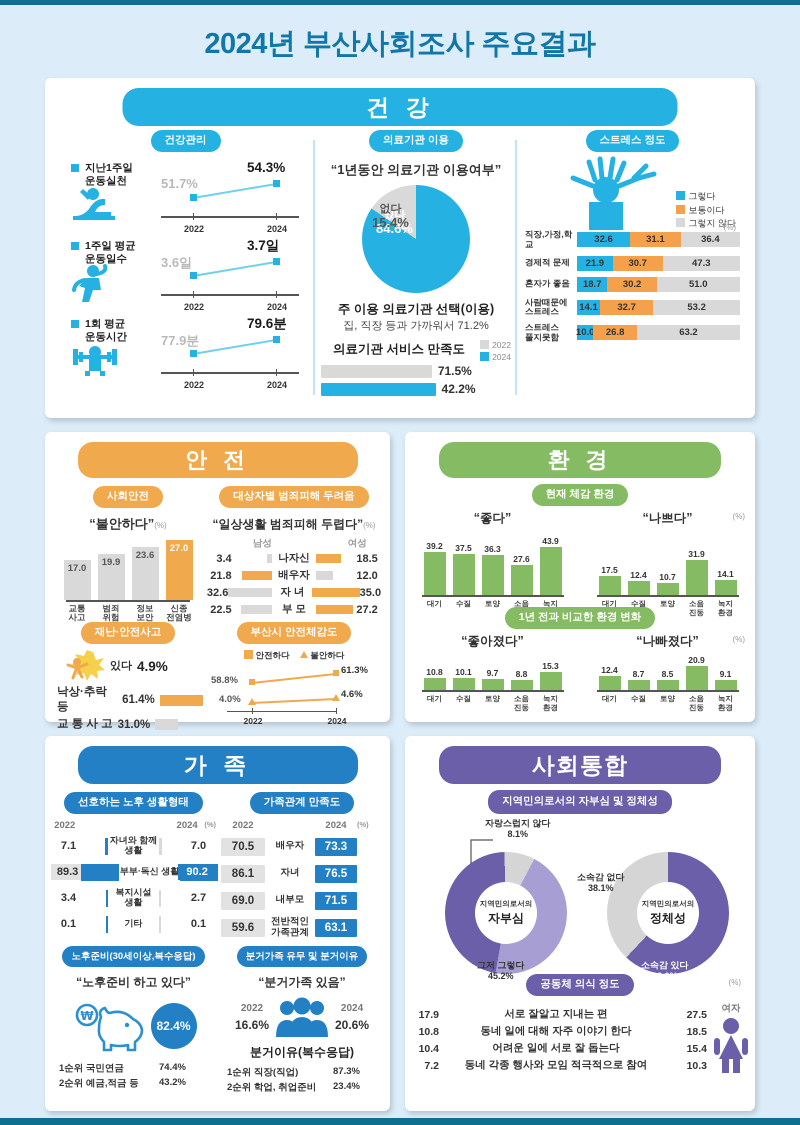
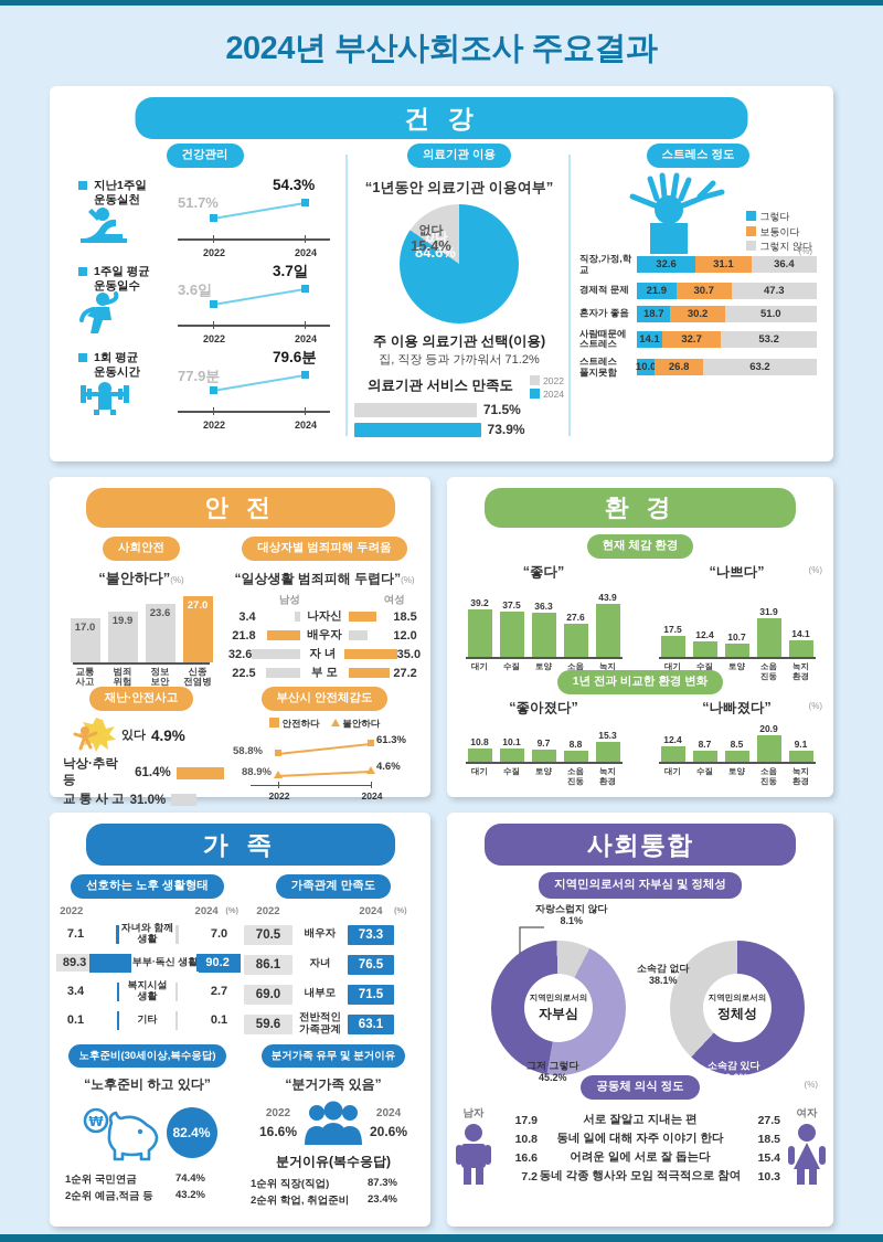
  2024년 부산사회조사 주요결과
  건 강
  건강관리
  지난1주일
  운동실천
  51.7%
  54.3%
  2022
  2024
  1주일 평균
  운동일수
  3.6일
  3.7일
  2022
  2024
  1회 평균
  운동시간
  77.9분
  79.6분
  2022
  2024
  의료기관 이용
  “1년동안 의료기관 이용여부”
  있다
  84.6%
  없다
  15.4%
  주 이용 의료기관 선택(이용)
  집, 직장 등과 가까워서 71.2%
  의료기관 서비스 만족도
  2022
  2024
  71.5%
- 42.2%
+ 73.9%
  스트레스 정도
  그렇다
  보통이다
  그렇지 않다
  (%)
  직장,가정,학교
  32.6
  31.1
  36.4
  경제적 문제
  21.9
  30.7
  47.3
  혼자가 좋음
  18.7
  30.2
  51.0
  사람때문에
  스트레스
  14.1
  32.7
  53.2
  스트레스
  풀지못함
  10.0
  26.8
  63.2
  안 전
  사회안전
  “불안하다”(%)
  17.0
  19.9
  23.6
  27.0
  교통
  사고
  범죄
  위험
  정보
  보안
  신종
  전염병
  대상자별 범죄피해 두려움
  “일상생활 범죄피해 두렵다”(%)
  남성
  여성
  3.4
  나자신
  18.5
  21.8
  배우자
  12.0
  32.6
  자 녀
  35.0
  22.5
  부 모
  27.2
  재난·안전사고
  있다
  4.9%
  낙상·추락등
  61.4%
  교 통 사 고
  31.0%
  부산시 안전체감도
  안전하다 불안하다
  58.8%
  61.3%
- 4.0%
+ 88.9%
  4.6%
  2022
  2024
  환 경
  현재 체감 환경
  (%)
  “좋다”
  39.2
  37.5
  36.3
  27.6
  43.9
  대기
  수질
  토양
  소음
  녹지
  “나쁘다”
  17.5
  12.4
  10.7
  31.9
  14.1
  대기
  수질
  토양
  소음
  진동
  녹지
  환경
  1년 전과 비교한 환경 변화
  (%)
  “좋아졌다”
  10.8
  10.1
  9.7
  8.8
  15.3
  대기
  수질
  토양
  소음
  진동
  녹지
  환경
  “나빠졌다”
  12.4
  8.7
  8.5
  20.9
  9.1
  대기
  수질
  토양
  소음
  진동
  녹지
  환경
  가 족
  선호하는 노후 생활형태
  2022
  2024
  (%)
  7.1
  자녀와 함께
  생활
  7.0
  89.3
  부부·독신 생활
  90.2
  3.4
  복지시설
  생활
  2.7
  0.1
  기타
  0.1
  가족관계 만족도
  2022
  2024
  (%)
  70.5
  배우자
  73.3
  86.1
  자녀
  76.5
  69.0
  내부모
  71.5
  59.6
  전반적인
  가족관계
  63.1
  노후준비(30세이상,복수응답)
  “노후준비 하고 있다”
  ₩
  82.4%
  1순위 국민연금
  74.4%
  2순위 예금,적금 등
  43.2%
  분거가족 유무 및 분거이유
  “분거가족 있음”
  2022
  16.6%
  2024
  20.6%
  분거이유(복수응답)
  1순위 직장(직업)
  87.3%
  2순위 학업, 취업준비
  23.4%
  사회통합
  지역민의로서의 자부심 및 정체성
  지역민의로서의
  자부심
  자랑스럽지 않다
  8.1%
  그저 그렇다
  45.2%
  지역민의로서의
  정체성
  소속감 없다
  38.1%
  소속감 있다
  62.0%
  공동체 의식 정도
  (%)
+ 남자
  17.9
  서로 잘알고 지내는 편
  27.5
  10.8
  동네 일에 대해 자주 이야기 한다
  18.5
- 10.4
+ 16.6
  어려운 일에 서로 잘 돕는다
  15.4
  7.2
  동네 각종 행사와 모임 적극적으로 참여
  10.3
  여자
